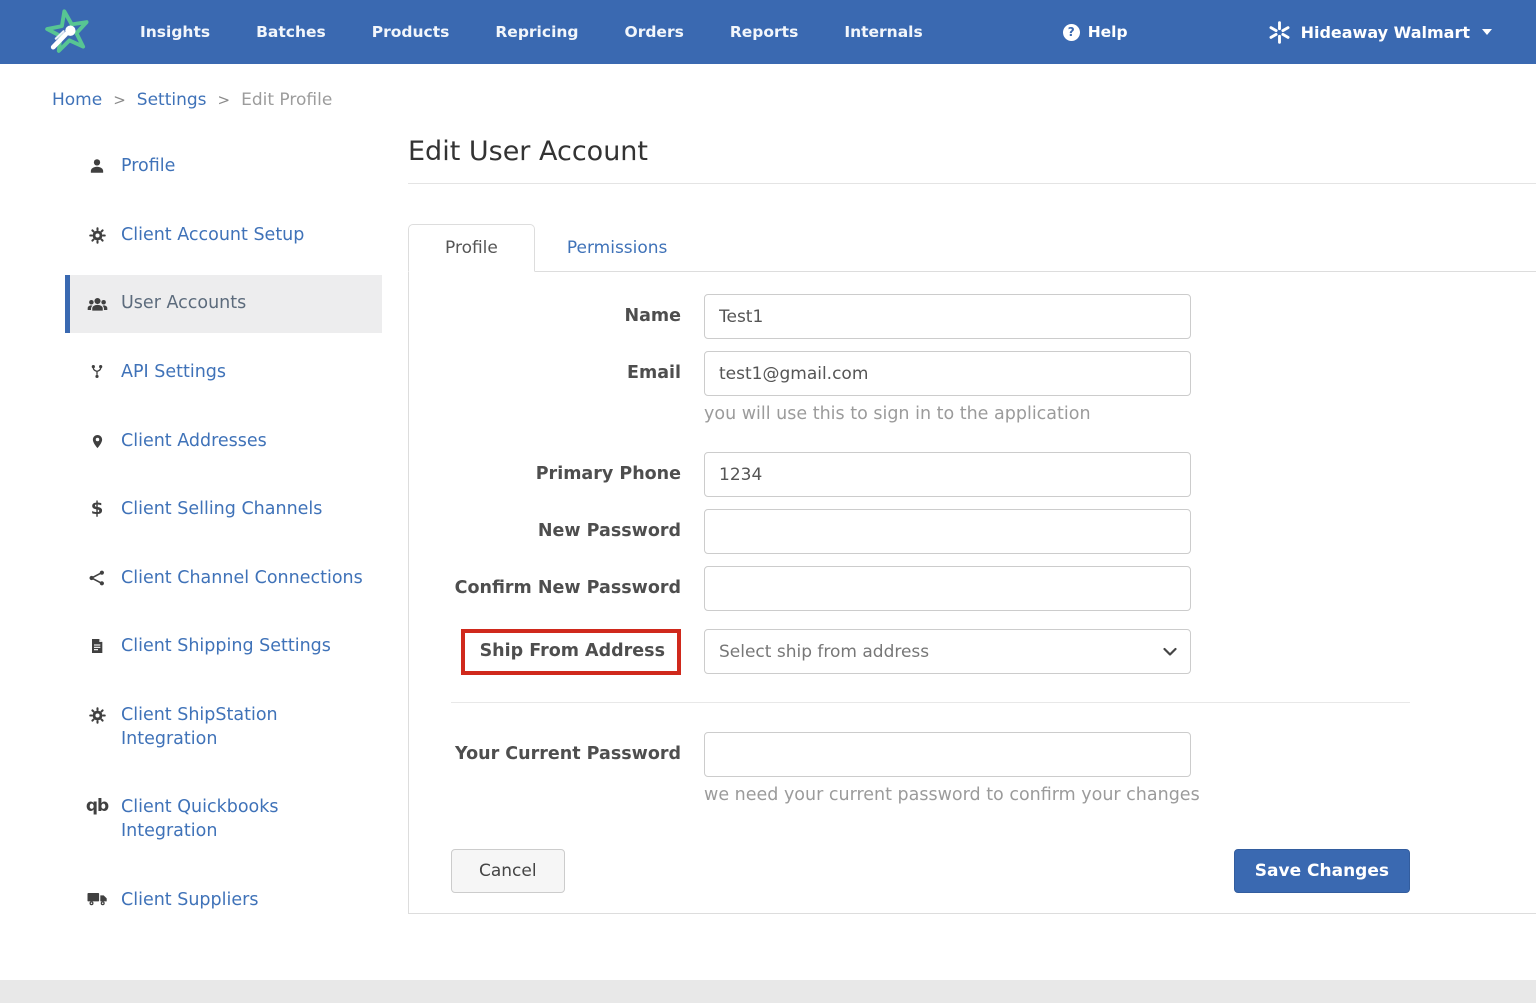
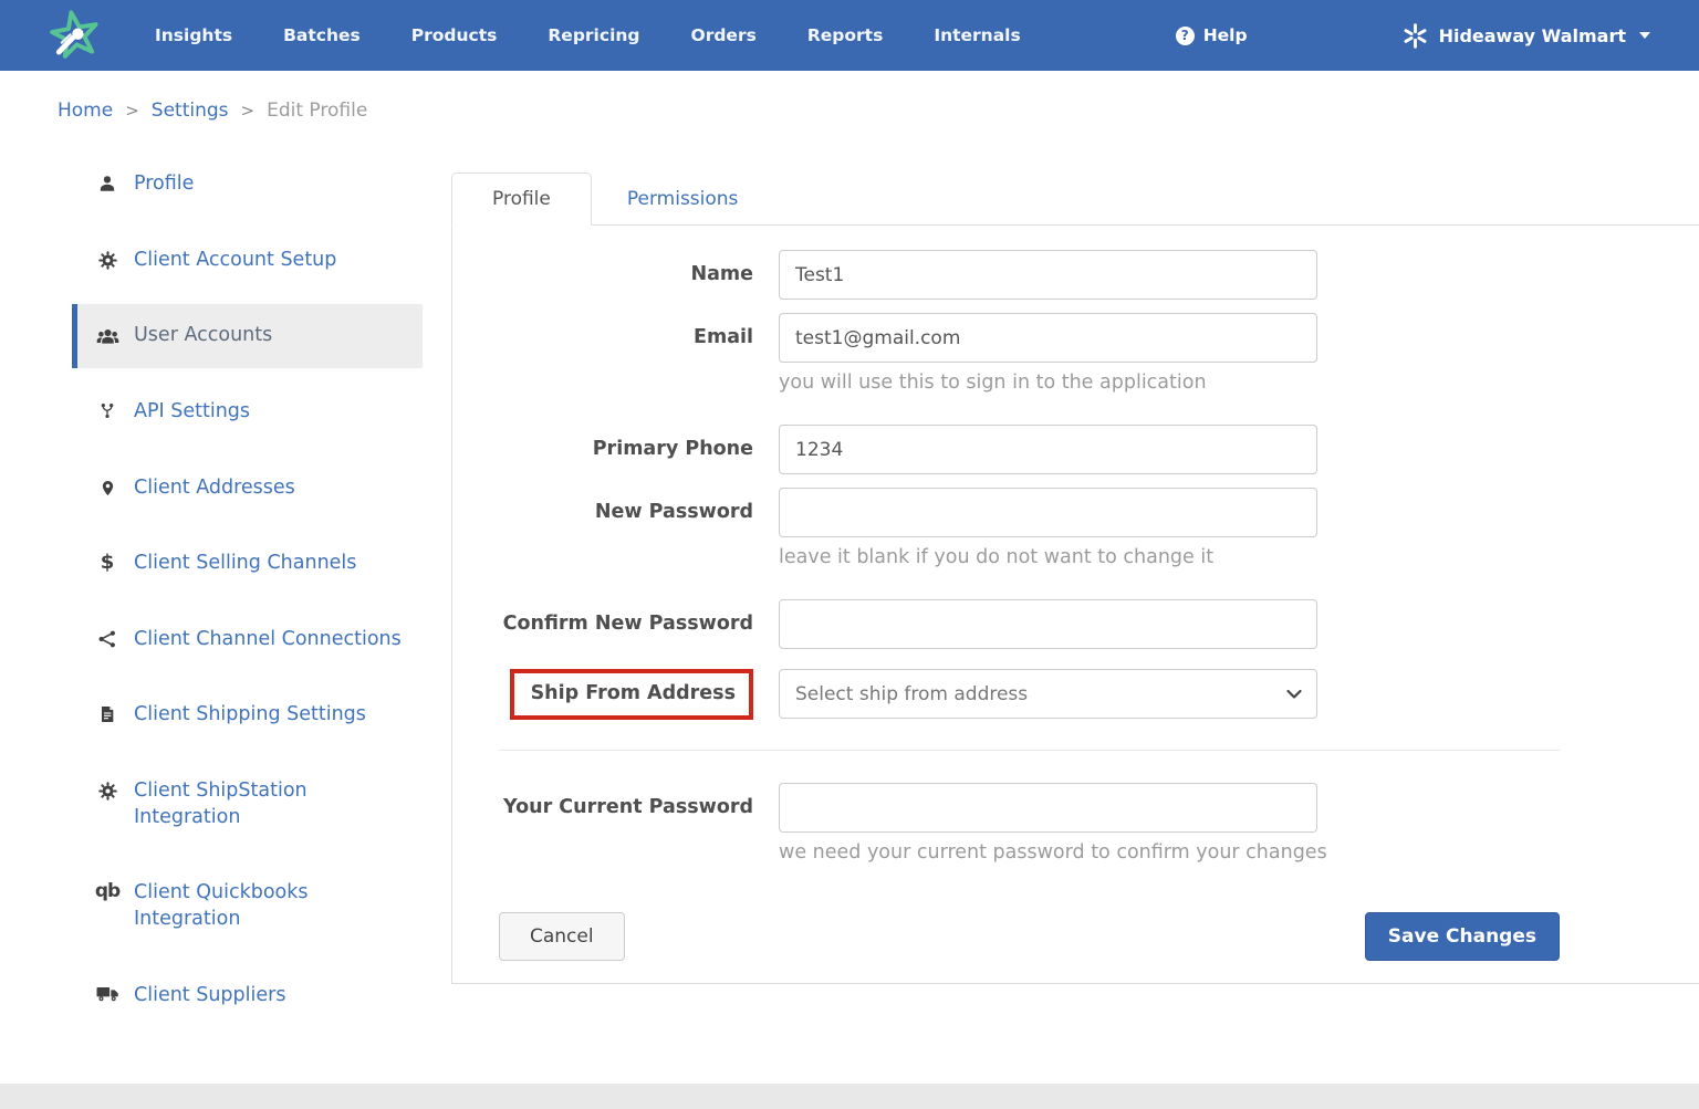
  Insights
  Batches
  Products
  Repricing
  Orders
  Reports
  Internals
  ?
  Help
  Hideaway Walmart
  Home
  >
  Settings
  >
  Edit Profile
  Profile
  Client Account Setup
  User Accounts
  API Settings
  Client Addresses
  $
  Client Selling Channels
  Client Channel Connections
  Client Shipping Settings
  Client ShipStation Integration
  qb
  Client Quickbooks Integration
  Client Suppliers
- Edit User Account
  Profile
  Permissions
  Name
  Test1
  Email
  test1@gmail.com
  you will use this to sign in to the application
  Primary Phone
  1234
  New Password
+ leave it blank if you do not want to change it
  Confirm New Password
  Ship From Address
  Select ship from address
  Your Current Password
  we need your current password to confirm your changes
  Cancel
  Save Changes
